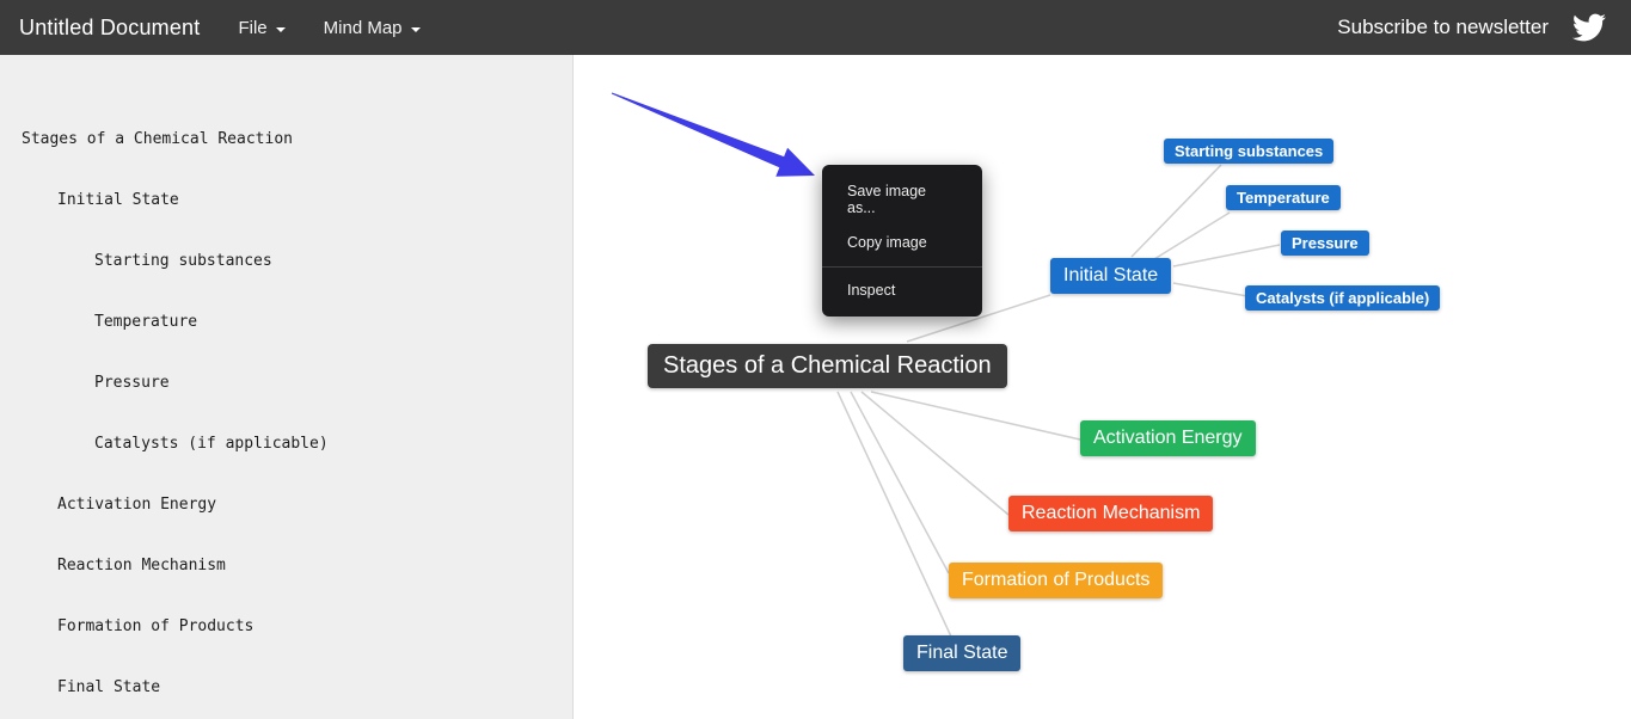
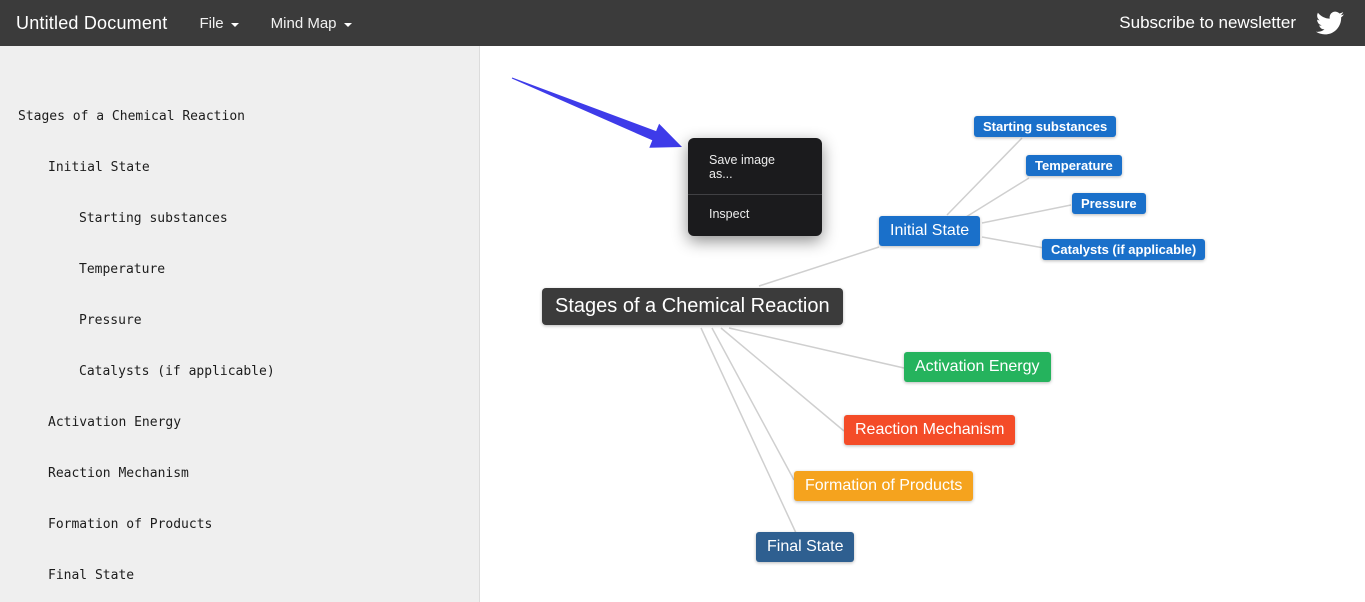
  Untitled Document
  File
  Mind Map
  Subscribe to newsletter
  Stages of a Chemical Reaction
  Initial State
  Starting substances
  Temperature
  Pressure
  Catalysts (if applicable)
  Activation Energy
  Reaction Mechanism
  Formation of Products
  Final State
  Stages of a Chemical Reaction
  Initial State
  Starting substances
  Temperature
  Pressure
  Catalysts (if applicable)
  Activation Energy
  Reaction Mechanism
  Formation of Products
  Final State
  Save image as...
- Copy image
  Inspect
